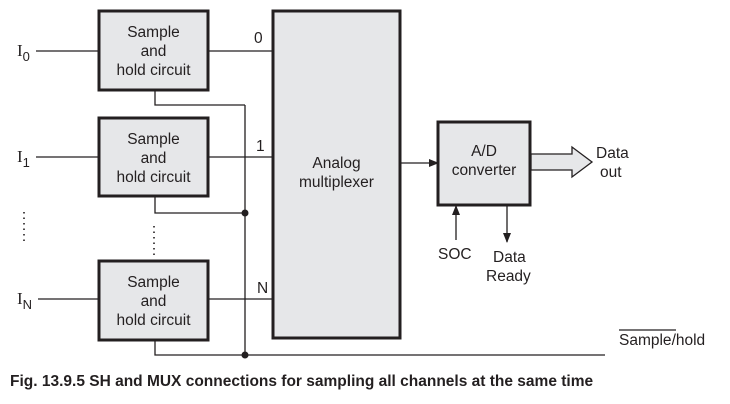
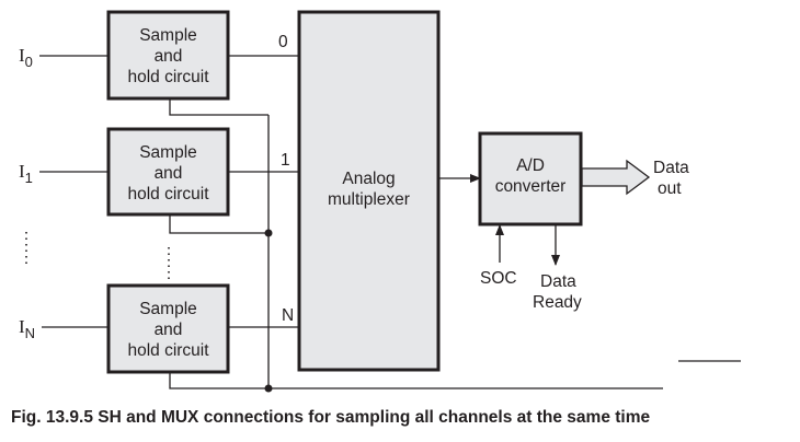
  I0
  Sample
  and
  hold circuit
  0
  I1
  Sample
  and
  hold circuit
  1
  IN
  Sample
  and
  hold circuit
  N
  Analog
  multiplexer
  A/D
  converter
  Data
  out
  SOC
  Data
  Ready
- Sample/hold
  Fig. 13.9.5 SH and MUX connections for sampling all channels at the same time
